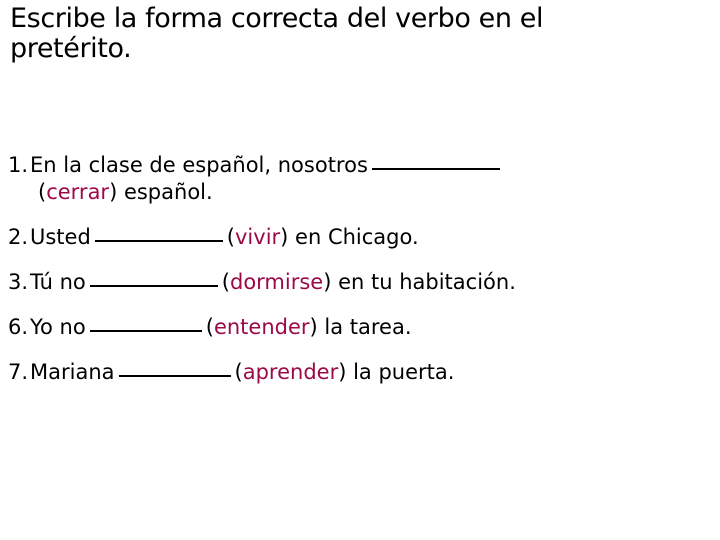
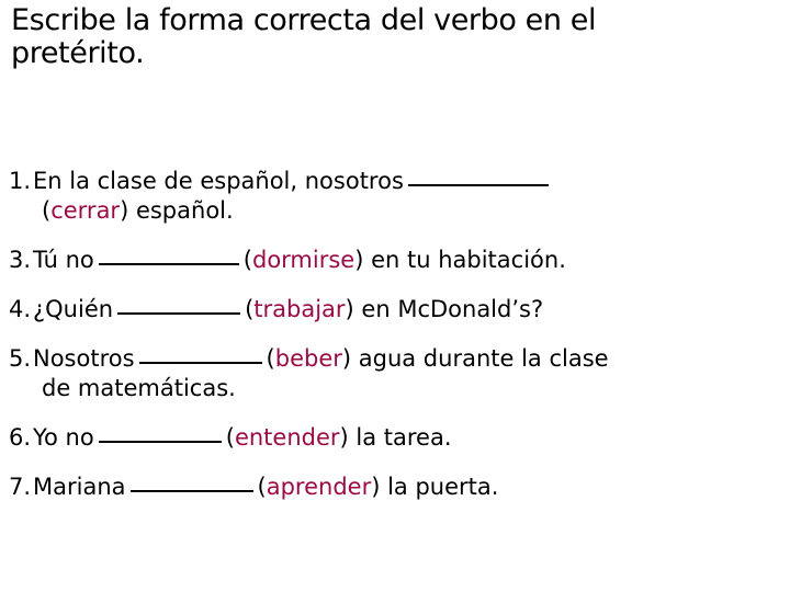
  Escribe la forma correcta del verbo en el
  pretérito.
  1.En la clase de español, nosotros
  (cerrar) español.
- 2.Usted (vivir) en Chicago.
  3.Tú no (dormirse) en tu habitación.
+ 4.¿Quién (trabajar) en McDonald’s?
+ 5.Nosotros (beber) agua durante la clase
+ de matemáticas.
  6.Yo no (entender) la tarea.
  7.Mariana (aprender) la puerta.
